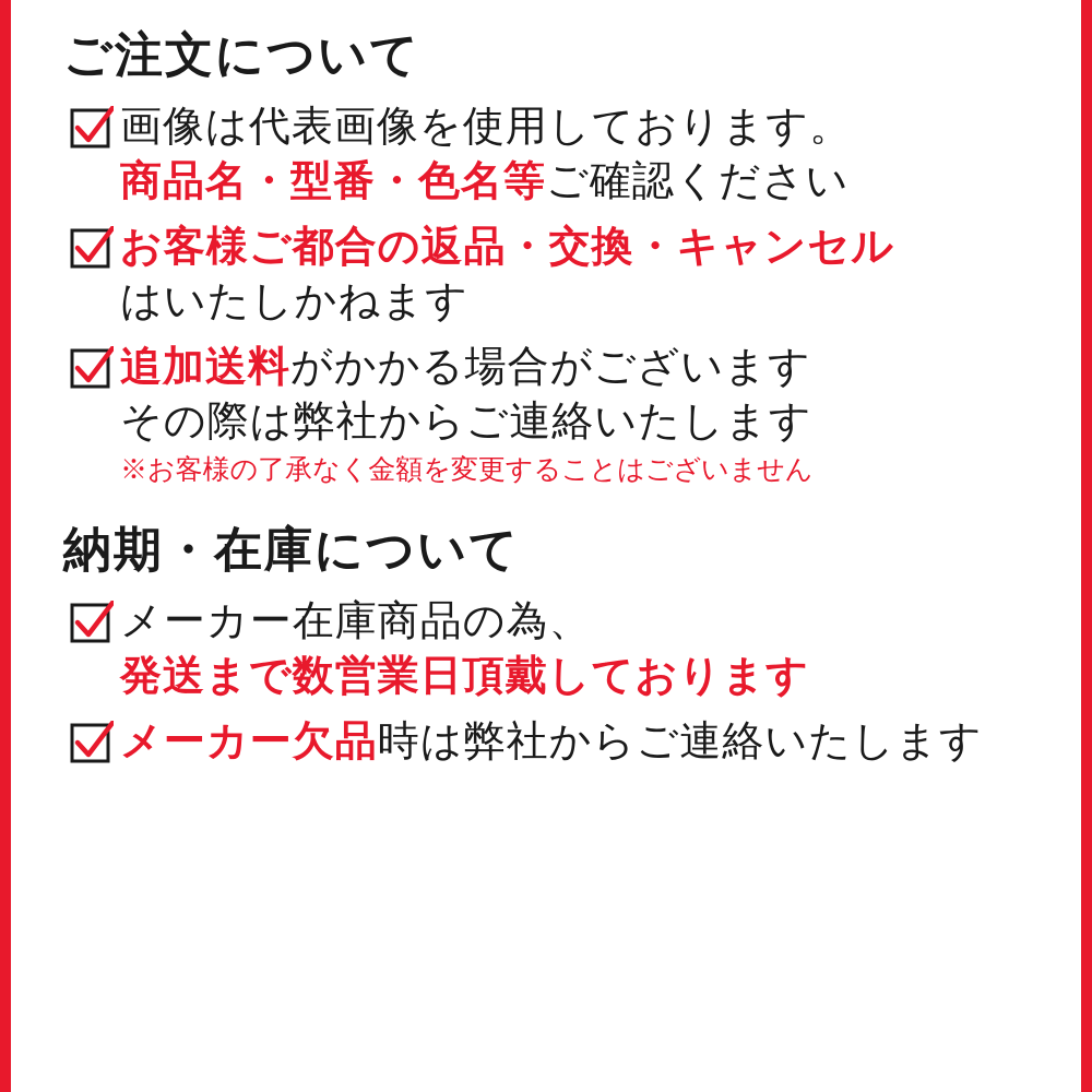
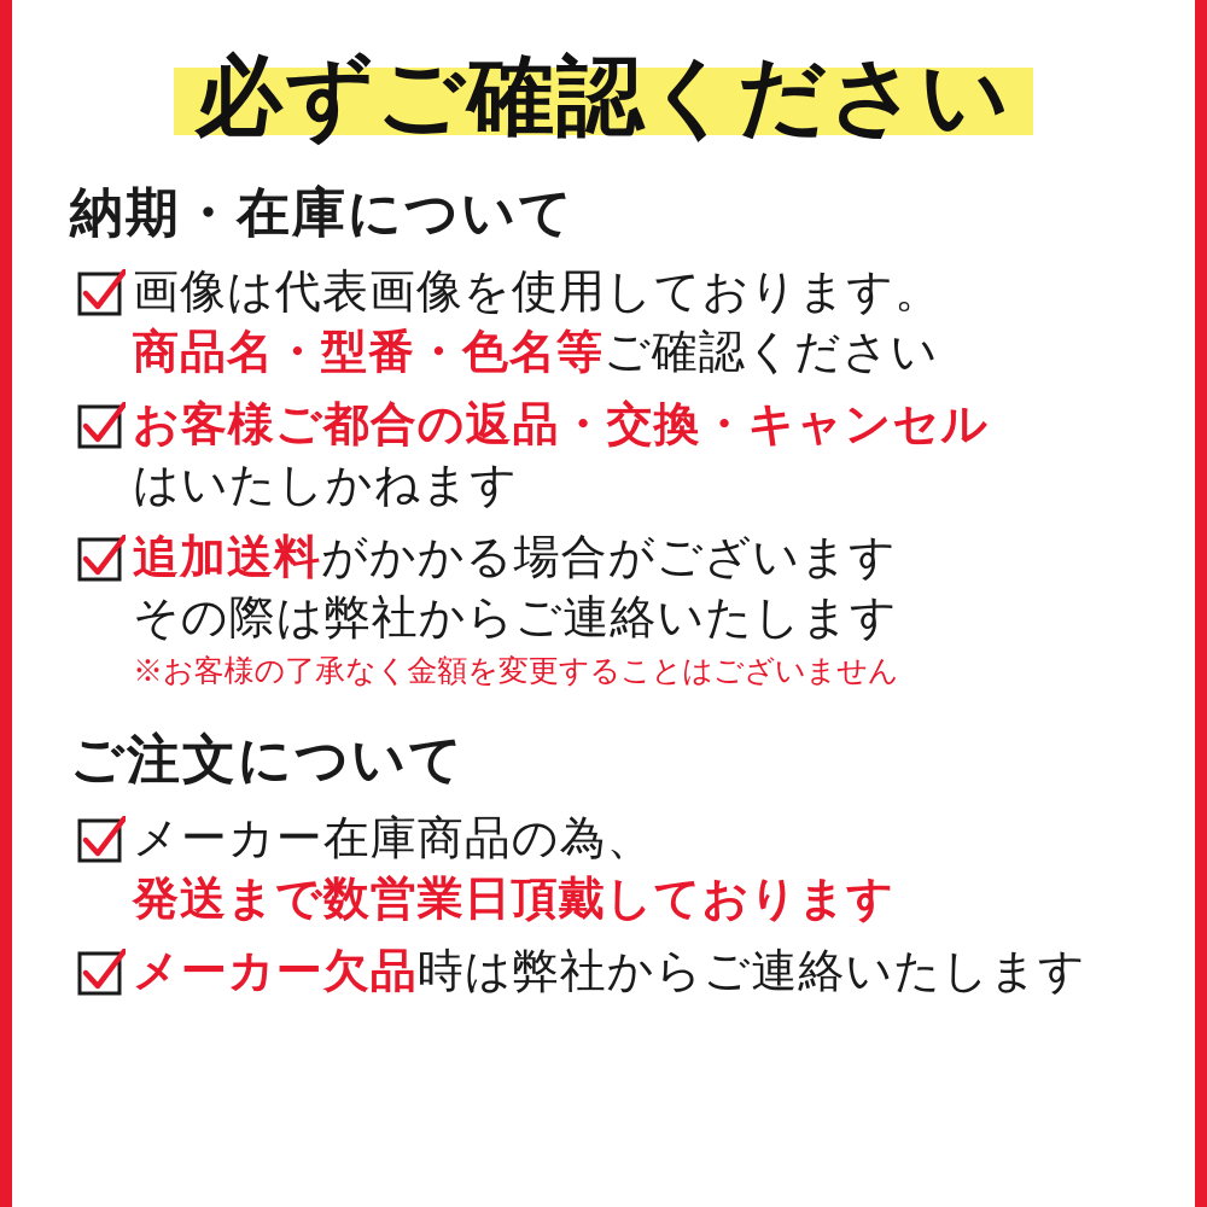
+ 必ずご確認ください
- ご注文について
+ 納期・在庫について
  画像は代表画像を使用しております。
  商品名・型番・色名等ご確認ください
  お客様ご都合の返品・交換・キャンセル
  はいたしかねます
  追加送料がかかる場合がございます
  その際は弊社からご連絡いたします
  ※お客様の了承なく金額を変更することはございません
- 納期・在庫について
+ ご注文について
  メーカー在庫商品の為、
  発送まで数営業日頂戴しております
  メーカー欠品時は弊社からご連絡いたします
